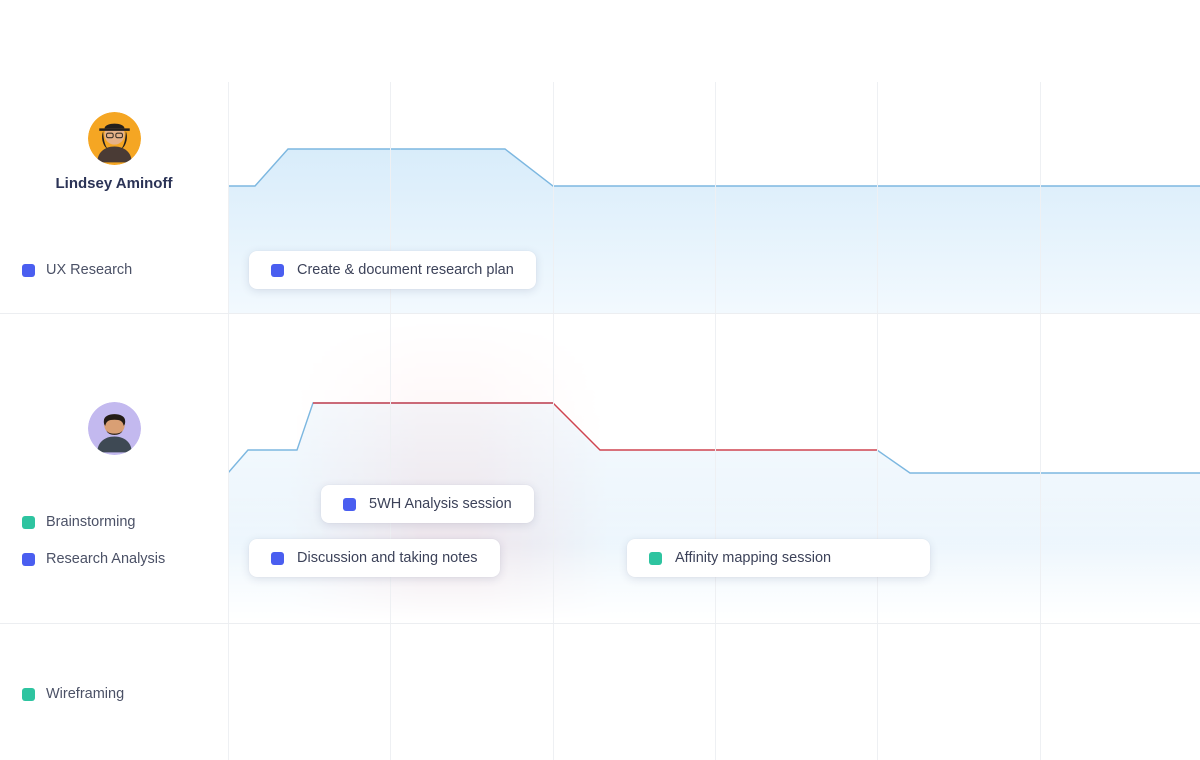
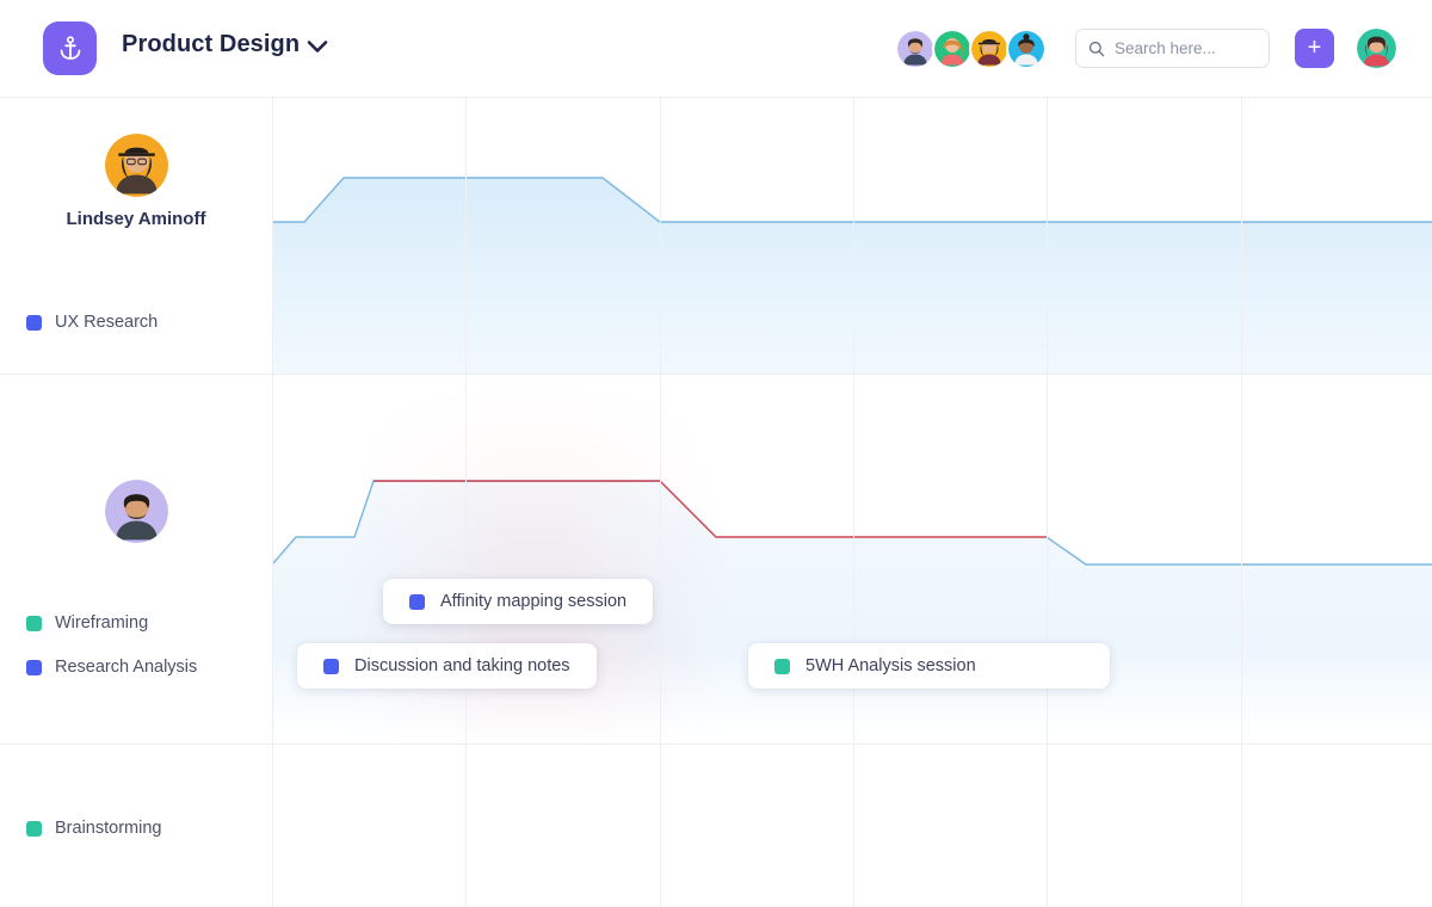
+ Product Design
+ Search here...
+ +
  Lindsey Aminoff
  UX Research
- Brainstorming
+ Wireframing
  Research Analysis
- Wireframing
+ Brainstorming
- Create & document research plan
- 5WH Analysis session
+ Affinity mapping session
  Discussion and taking notes
- Affinity mapping session
+ 5WH Analysis session
